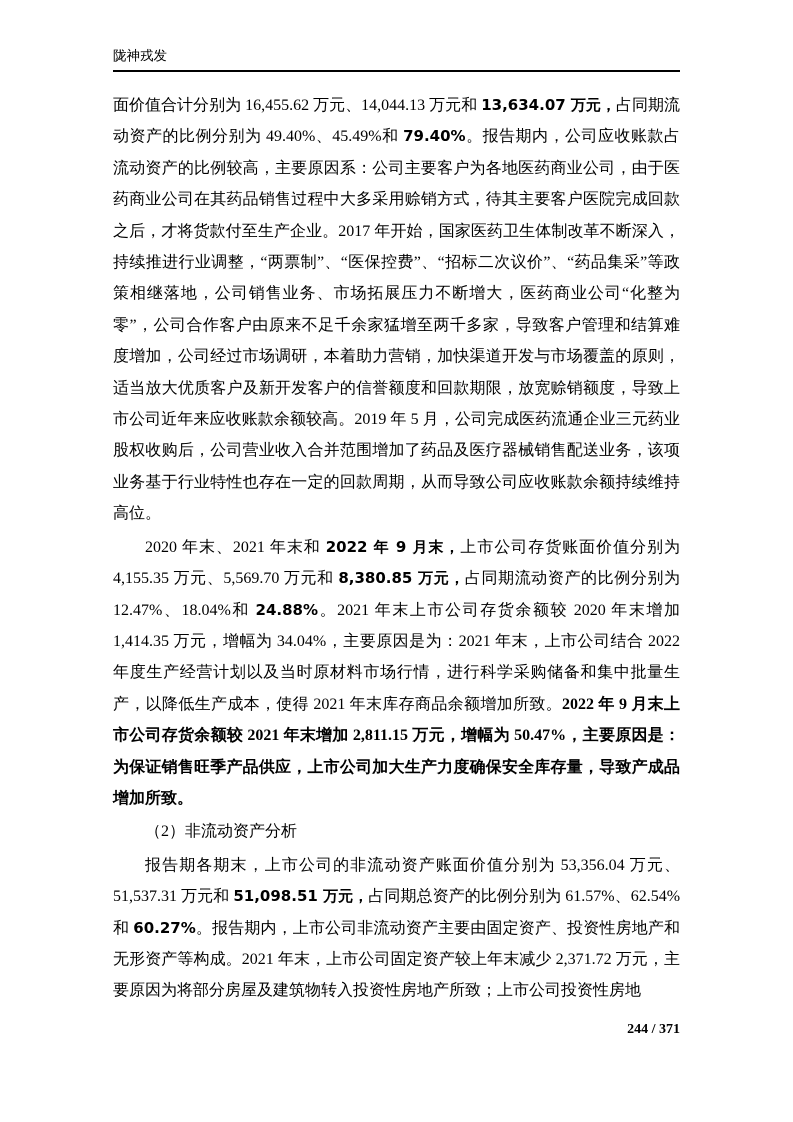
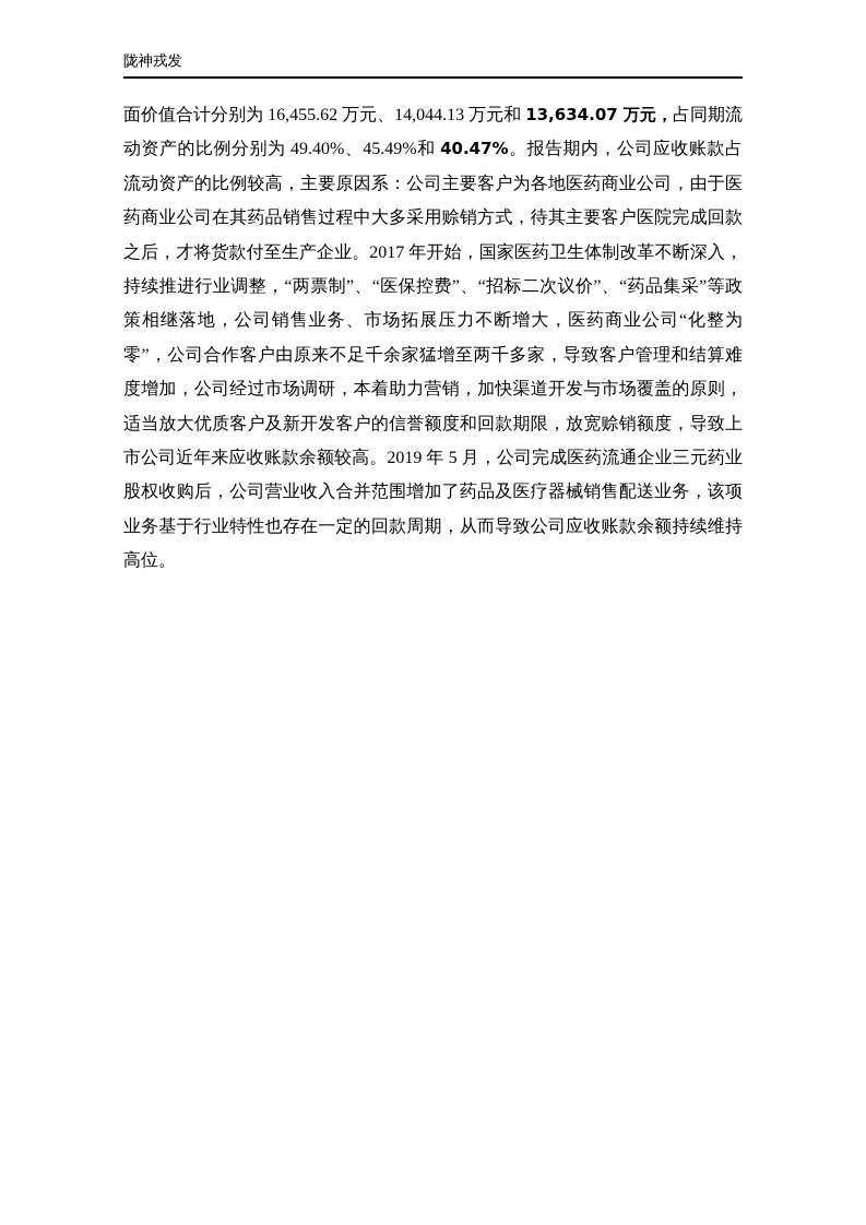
  陇神戎发
- 面价值合计分别为 16,455.62 万元、14,044.13 万元和 13,634.07 万元，占同期流动资产的比例分别为 49.40%、45.49%和 79.40%。报告期内，公司应收账款占流动资产的比例较高，主要原因系：公司主要客户为各地医药商业公司，由于医药商业公司在其药品销售过程中大多采用赊销方式，待其主要客户医院完成回款之后，才将货款付至生产企业。2017 年开始，国家医药卫生体制改革不断深入，持续推进行业调整，“两票制”、“医保控费”、“招标二次议价”、“药品集采”等政策相继落地，公司销售业务、市场拓展压力不断增大，医药商业公司“化整为零”，公司合作客户由原来不足千余家猛增至两千多家，导致客户管理和结算难度增加，公司经过市场调研，本着助力营销，加快渠道开发与市场覆盖的原则，适当放大优质客户及新开发客户的信誉额度和回款期限，放宽赊销额度，导致上市公司近年来应收账款余额较高。2019 年 5 月，公司完成医药流通企业三元药业股权收购后，公司营业收入合并范围增加了药品及医疗器械销售配送业务，该项业务基于行业特性也存在一定的回款周期，从而导致公司应收账款余额持续维持高位。
+ 面价值合计分别为 16,455.62 万元、14,044.13 万元和 13,634.07 万元，占同期流动资产的比例分别为 49.40%、45.49%和 40.47%。报告期内，公司应收账款占流动资产的比例较高，主要原因系：公司主要客户为各地医药商业公司，由于医药商业公司在其药品销售过程中大多采用赊销方式，待其主要客户医院完成回款之后，才将货款付至生产企业。2017 年开始，国家医药卫生体制改革不断深入，持续推进行业调整，“两票制”、“医保控费”、“招标二次议价”、“药品集采”等政策相继落地，公司销售业务、市场拓展压力不断增大，医药商业公司“化整为零”，公司合作客户由原来不足千余家猛增至两千多家，导致客户管理和结算难度增加，公司经过市场调研，本着助力营销，加快渠道开发与市场覆盖的原则，适当放大优质客户及新开发客户的信誉额度和回款期限，放宽赊销额度，导致上市公司近年来应收账款余额较高。2019 年 5 月，公司完成医药流通企业三元药业股权收购后，公司营业收入合并范围增加了药品及医疗器械销售配送业务，该项业务基于行业特性也存在一定的回款周期，从而导致公司应收账款余额持续维持高位。
- 2020 年末、2021 年末和 2022 年 9 月末，上市公司存货账面价值分别为 4,155.35 万元、5,569.70 万元和 8,380.85 万元，占同期流动资产的比例分别为 12.47%、18.04%和 24.88%。2021 年末上市公司存货余额较 2020 年末增加 1,414.35 万元，增幅为 34.04%，主要原因是为：2021 年末，上市公司结合 2022 年度生产经营计划以及当时原材料市场行情，进行科学采购储备和集中批量生产，以降低生产成本，使得 2021 年末库存商品余额增加所致。2022 年 9 月末上市公司存货余额较 2021 年末增加 2,811.15 万元，增幅为 50.47%，主要原因是：为保证销售旺季产品供应，上市公司加大生产力度确保安全库存量，导致产成品增加所致。
- （2）非流动资产分析
- 报告期各期末，上市公司的非流动资产账面价值分别为 53,356.04 万元、51,537.31 万元和 51,098.51 万元，占同期总资产的比例分别为 61.57%、62.54%和 60.27%。报告期内，上市公司非流动资产主要由固定资产、投资性房地产和无形资产等构成。2021 年末，上市公司固定资产较上年末减少 2,371.72 万元，主要原因为将部分房屋及建筑物转入投资性房地产所致；上市公司投资性房地
- 244 / 371
